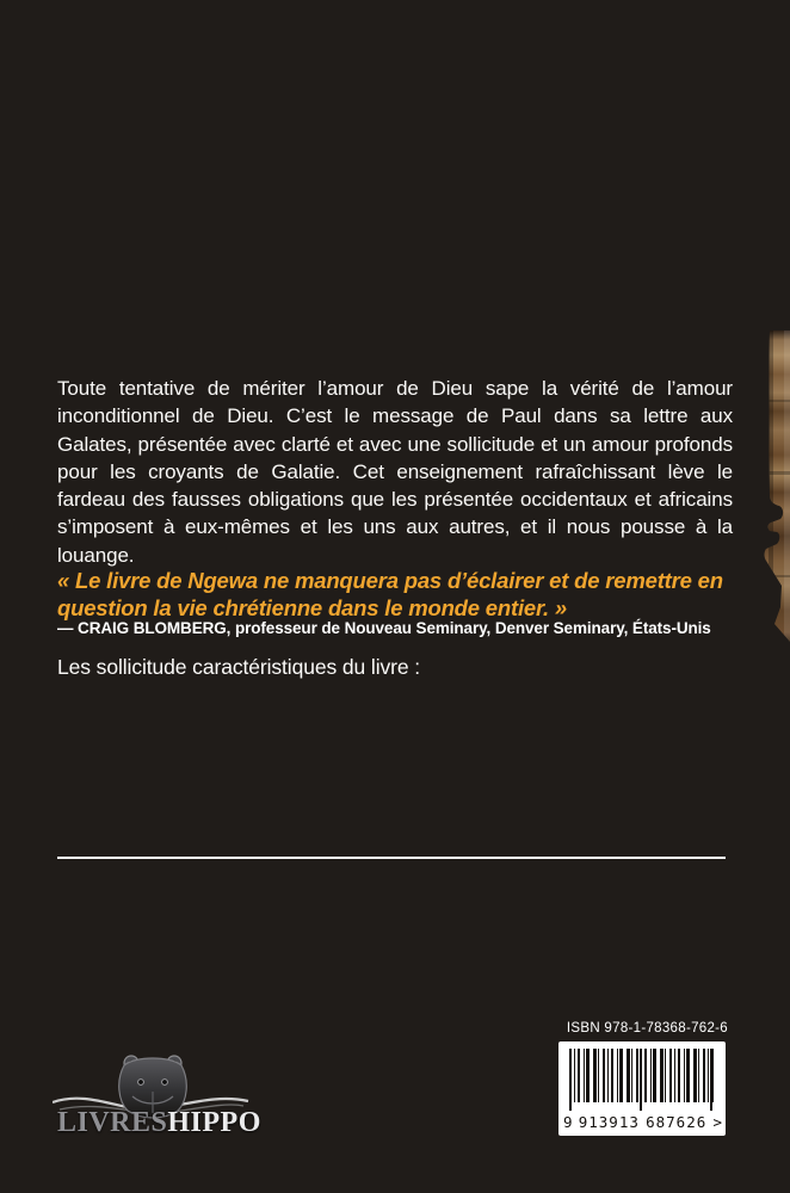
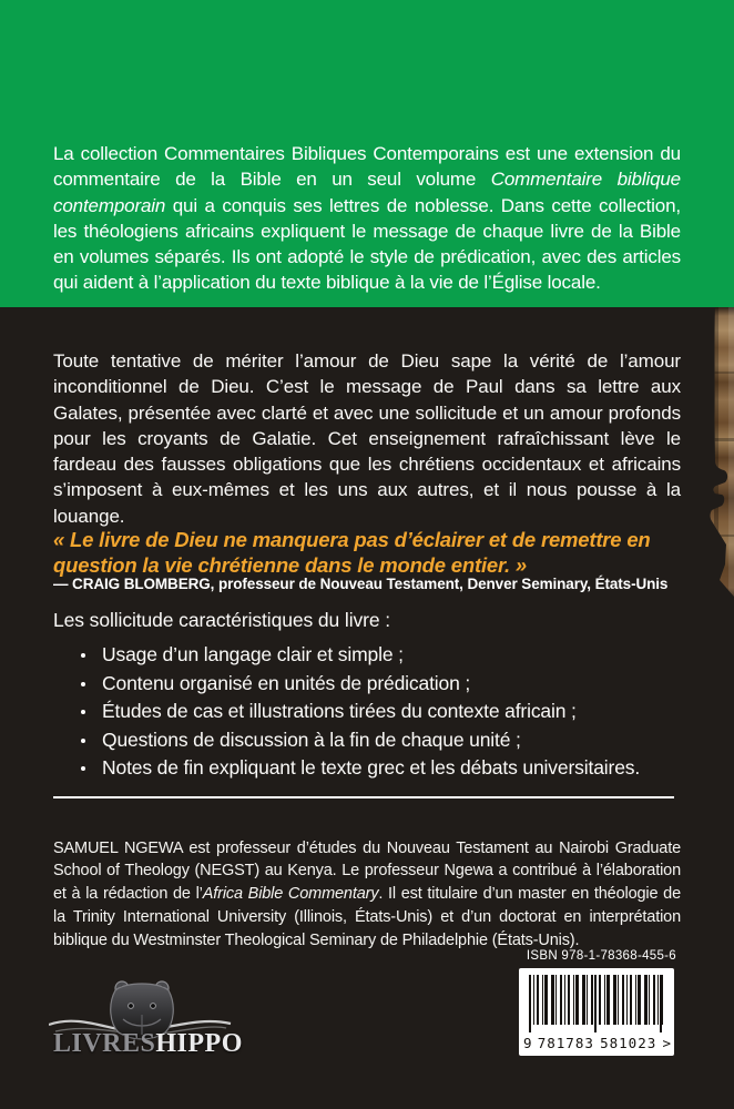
+ La collection Commentaires Bibliques Contemporains est une extension du commentaire de la Bible en un seul volume Commentaire biblique contemporain qui a conquis ses lettres de noblesse. Dans cette collection, les théologiens africains expliquent le message de chaque livre de la Bible en volumes séparés. Ils ont adopté le style de prédication, avec des articles qui aident à l’application du texte biblique à la vie de l’Église locale.
- Toute tentative de mériter l’amour de Dieu sape la vérité de l’amour inconditionnel de Dieu. C’est le message de Paul dans sa lettre aux Galates, présentée avec clarté et avec une sollicitude et un amour profonds pour les croyants de Galatie. Cet enseignement rafraîchissant lève le fardeau des fausses obligations que les présentée occidentaux et africains s’imposent à eux-mêmes et les uns aux autres, et il nous pousse à la louange.
+ Toute tentative de mériter l’amour de Dieu sape la vérité de l’amour inconditionnel de Dieu. C’est le message de Paul dans sa lettre aux Galates, présentée avec clarté et avec une sollicitude et un amour profonds pour les croyants de Galatie. Cet enseignement rafraîchissant lève le fardeau des fausses obligations que les chrétiens occidentaux et africains s’imposent à eux-mêmes et les uns aux autres, et il nous pousse à la louange.
- « Le livre de Ngewa ne manquera pas d’éclairer et de remettre en question la vie chrétienne dans le monde entier. »
+ « Le livre de Dieu ne manquera pas d’éclairer et de remettre en question la vie chrétienne dans le monde entier. »
- — CRAIG BLOMBERG, professeur de Nouveau Seminary, Denver Seminary, États-Unis
+ — CRAIG BLOMBERG, professeur de Nouveau Testament, Denver Seminary, États-Unis
  Les sollicitude caractéristiques du livre :
+ Usage d’un langage clair et simple ;
+ Contenu organisé en unités de prédication ;
+ Études de cas et illustrations tirées du contexte africain ;
+ Questions de discussion à la fin de chaque unité ;
+ Notes de fin expliquant le texte grec et les débats universitaires.
+ SAMUEL NGEWA est professeur d’études du Nouveau Testament au Nairobi Graduate School of Theology (NEGST) au Kenya. Le professeur Ngewa a contribué à l’élaboration et à la rédaction de l’Africa Bible Commentary. Il est titulaire d’un master en théologie de la Trinity International University (Illinois, États-Unis) et d’un doctorat en interprétation biblique du Westminster Theological Seminary de Philadelphie (États-Unis).
- ISBN 978-1-78368-762-6
+ ISBN 978-1-78368-455-6
  9
- 913913
+ 781783
- 687626
+ 581023
  >
  LIVRESHIPPO
